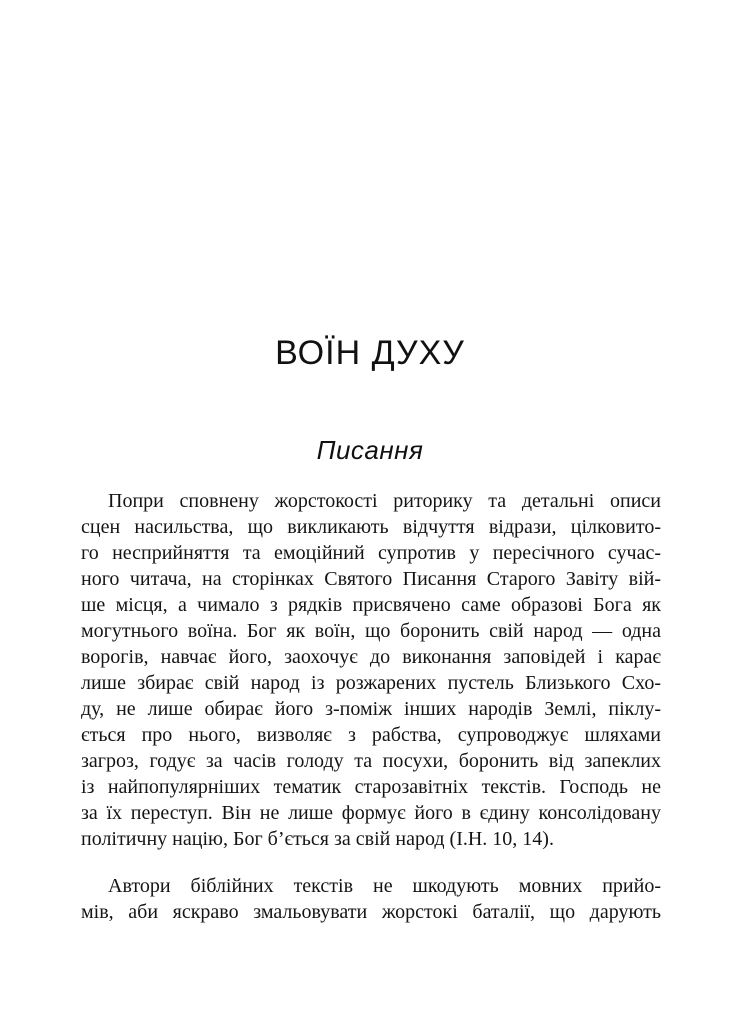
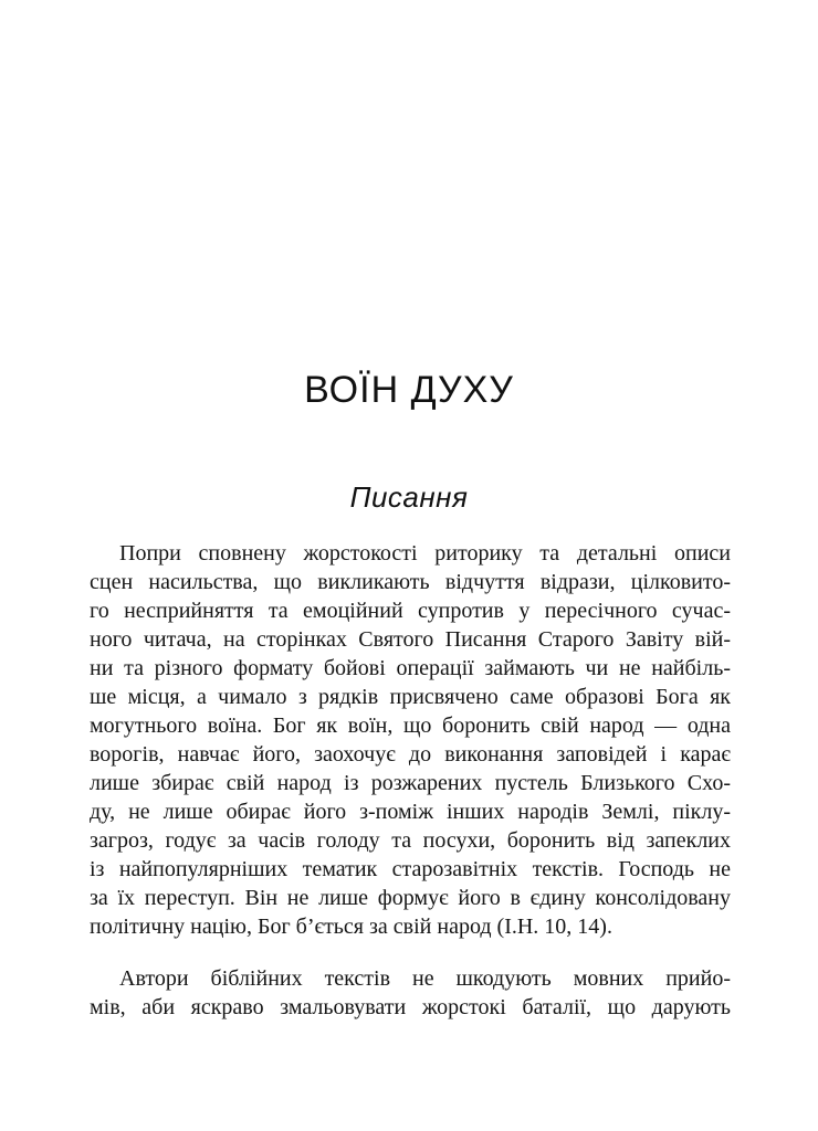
  ВОЇН ДУХУ
  Писання
  Попри сповнену жорстокості риторику та детальні описи
  сцен насильства, що викликають відчуття відрази, цілковито-
  го несприйняття та емоційний супротив у пересічного сучас-
  ного читача, на сторінках Святого Писання Старого Завіту вій-
+ ни та різного формату бойові операції займають чи не найбіль-
  ше місця, а чимало з рядків присвячено саме образові Бога як
  могутнього воїна. Бог як воїн, що боронить свій народ — одна
  ворогів, навчає його, заохочує до виконання заповідей і карає
  лише збирає свій народ із розжарених пустель Близького Схо-
  ду, не лише обирає його з-поміж інших народів Землі, піклу-
- ється про нього, визволяє з рабства, супроводжує шляхами
  загроз, годує за часів голоду та посухи, боронить від запеклих
  із найпопулярніших тематик старозавітніх текстів. Господь не
  за їх переступ. Він не лише формує його в єдину консолідовану
  політичну націю, Бог б’ється за свій народ (І.Н. 10, 14).
  Автори біблійних текстів не шкодують мовних прийо-
  мів, аби яскраво змальовувати жорстокі баталії, що дарують
